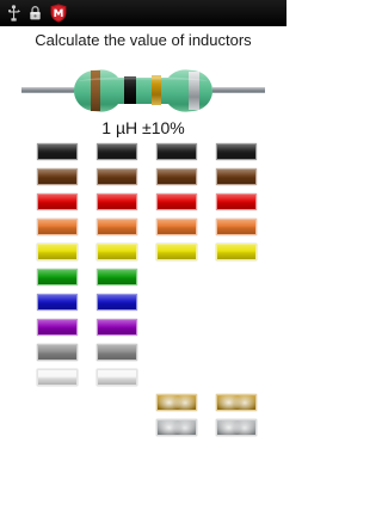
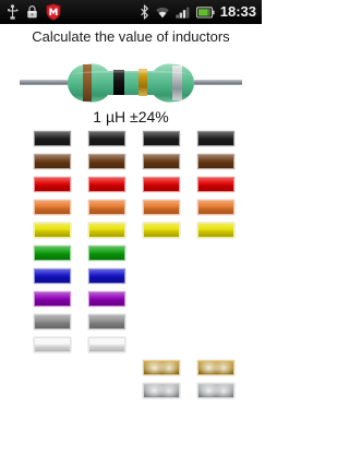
+ 18:33
  Calculate the value of inductors
- 1 µH ±10%
+ 1 µH ±24%
